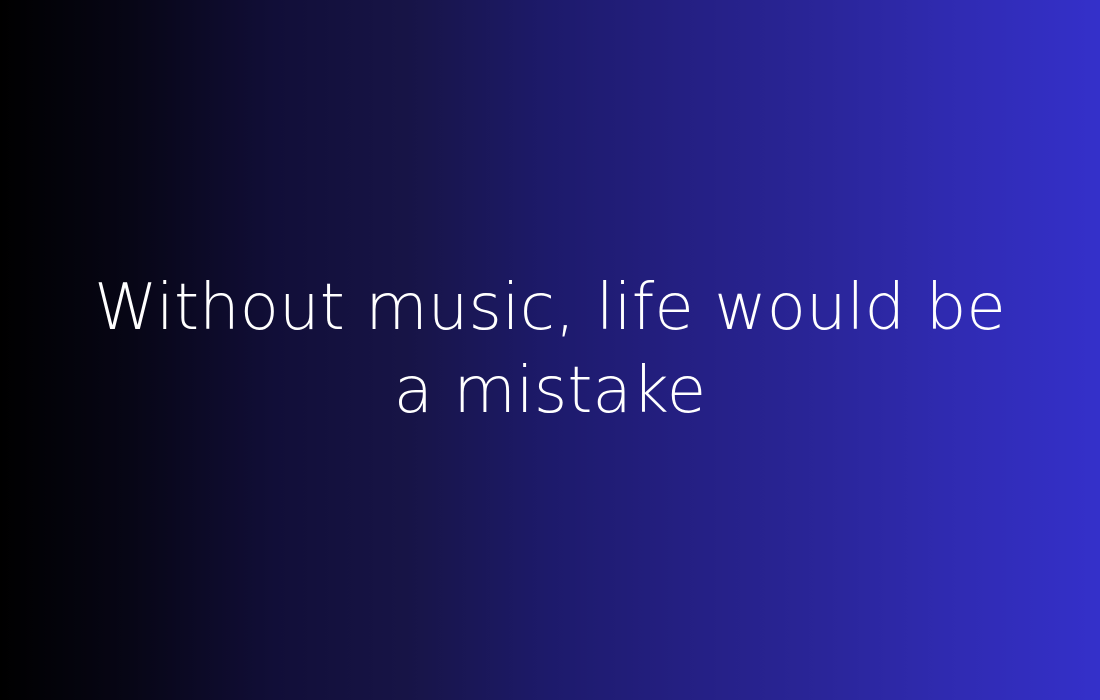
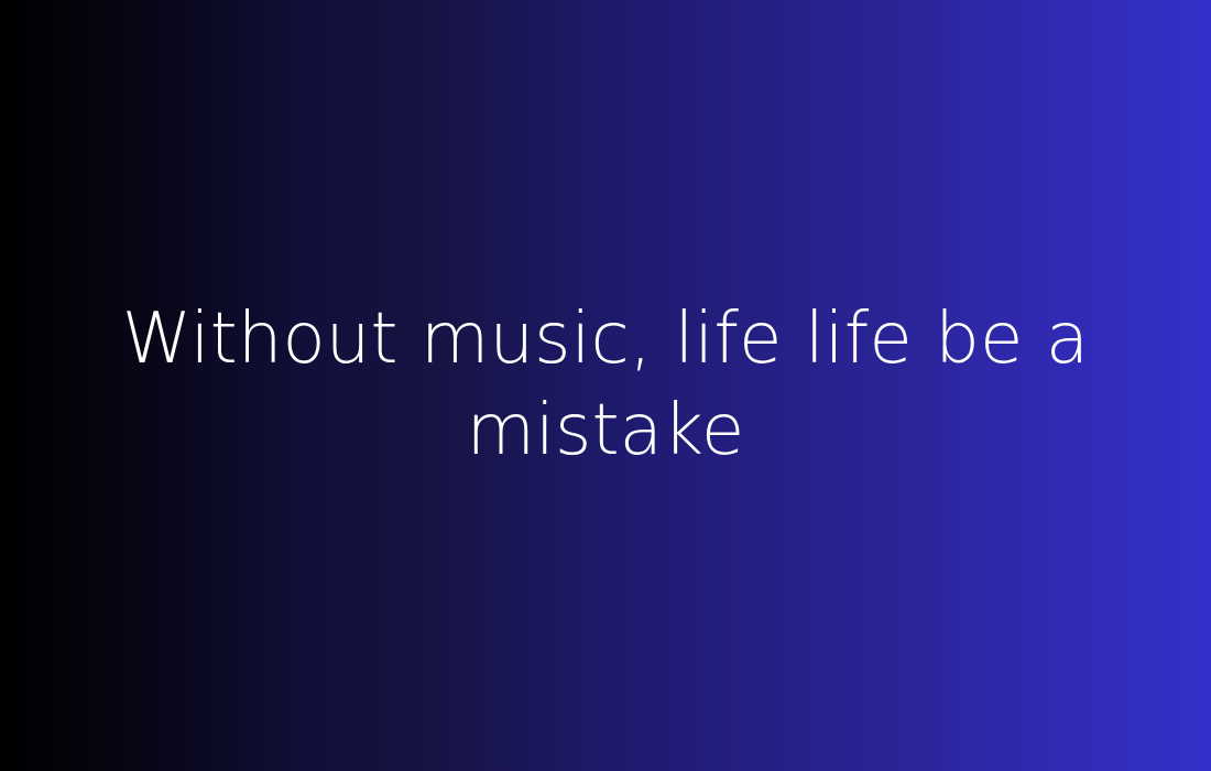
- Without music, life would be a mistake
+ Without music, life life be a mistake
